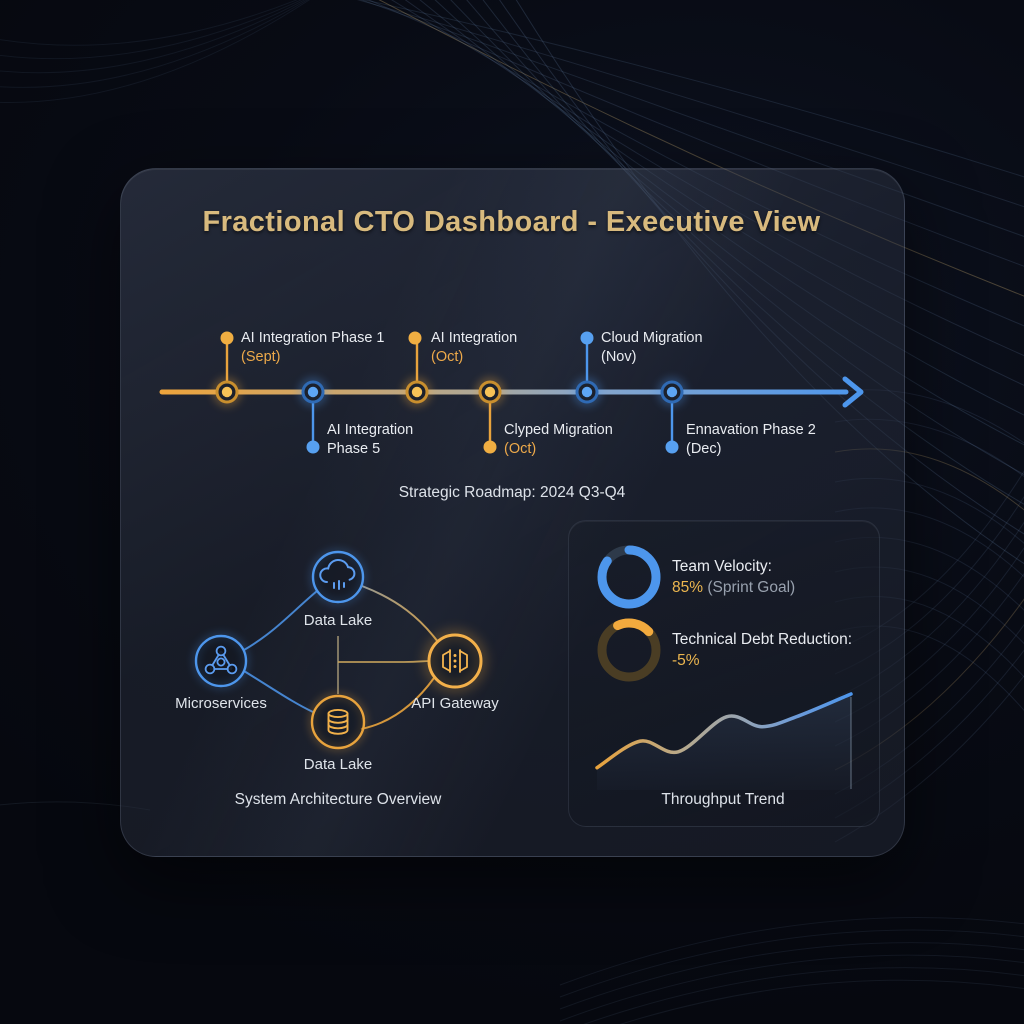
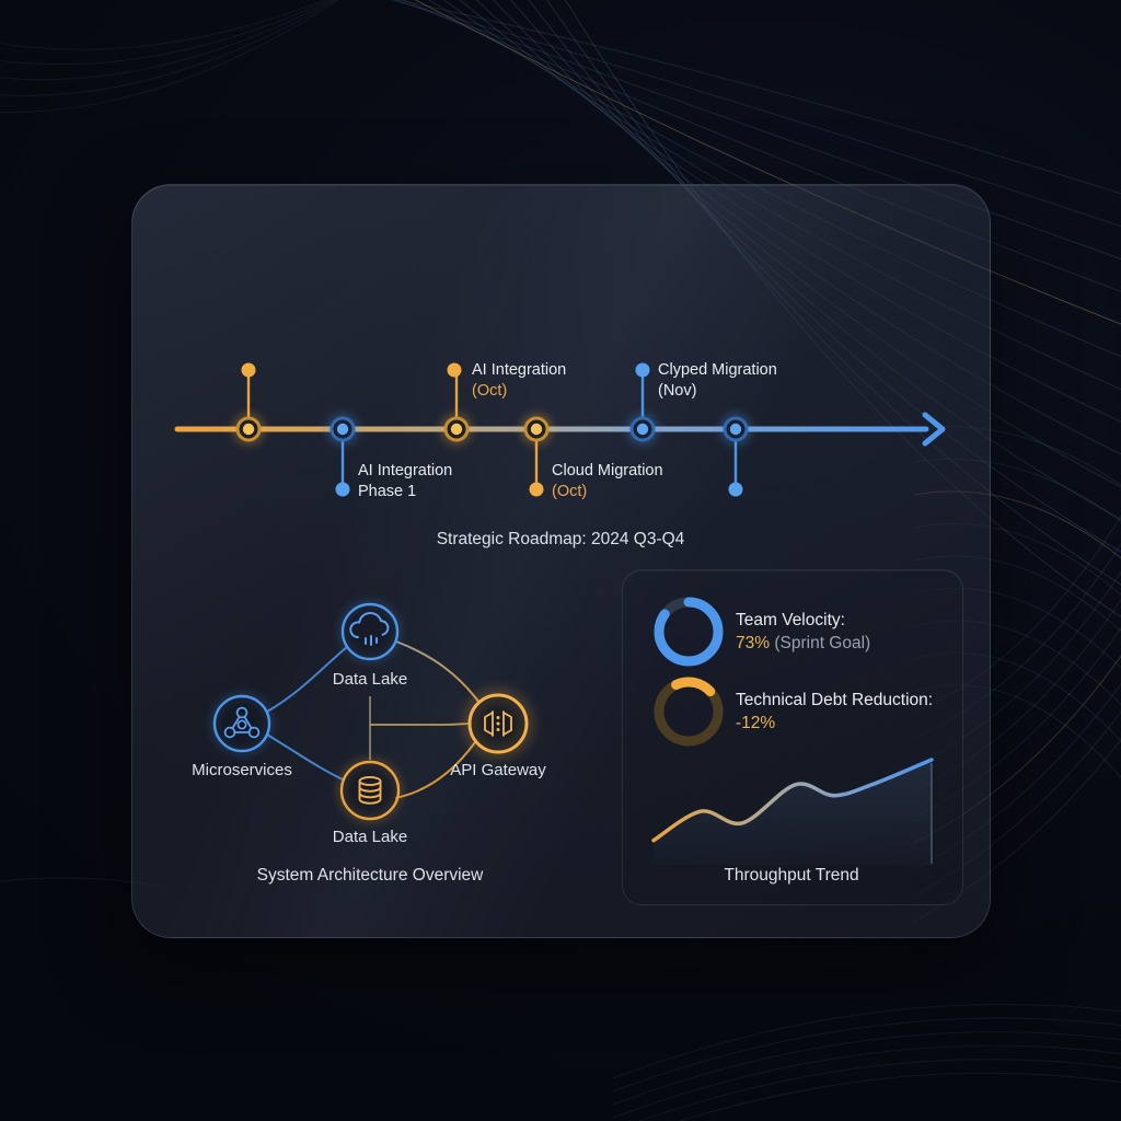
- Fractional CTO Dashboard - Executive View
- AI Integration Phase 1
- (Sept)
  AI Integration
- Phase 5
+ Phase 1
  AI Integration
  (Oct)
- Clyped Migration
+ Cloud Migration
  (Oct)
- Cloud Migration
+ Clyped Migration
  (Nov)
- Ennavation Phase 2
- (Dec)
  Strategic Roadmap: 2024 Q3-Q4
  Data Lake
  Microservices
  API Gateway
  Data Lake
  System Architecture Overview
  Team Velocity:
- 85% (Sprint Goal)
+ 73% (Sprint Goal)
  Technical Debt Reduction:
- -5%
+ -12%
  Throughput Trend
